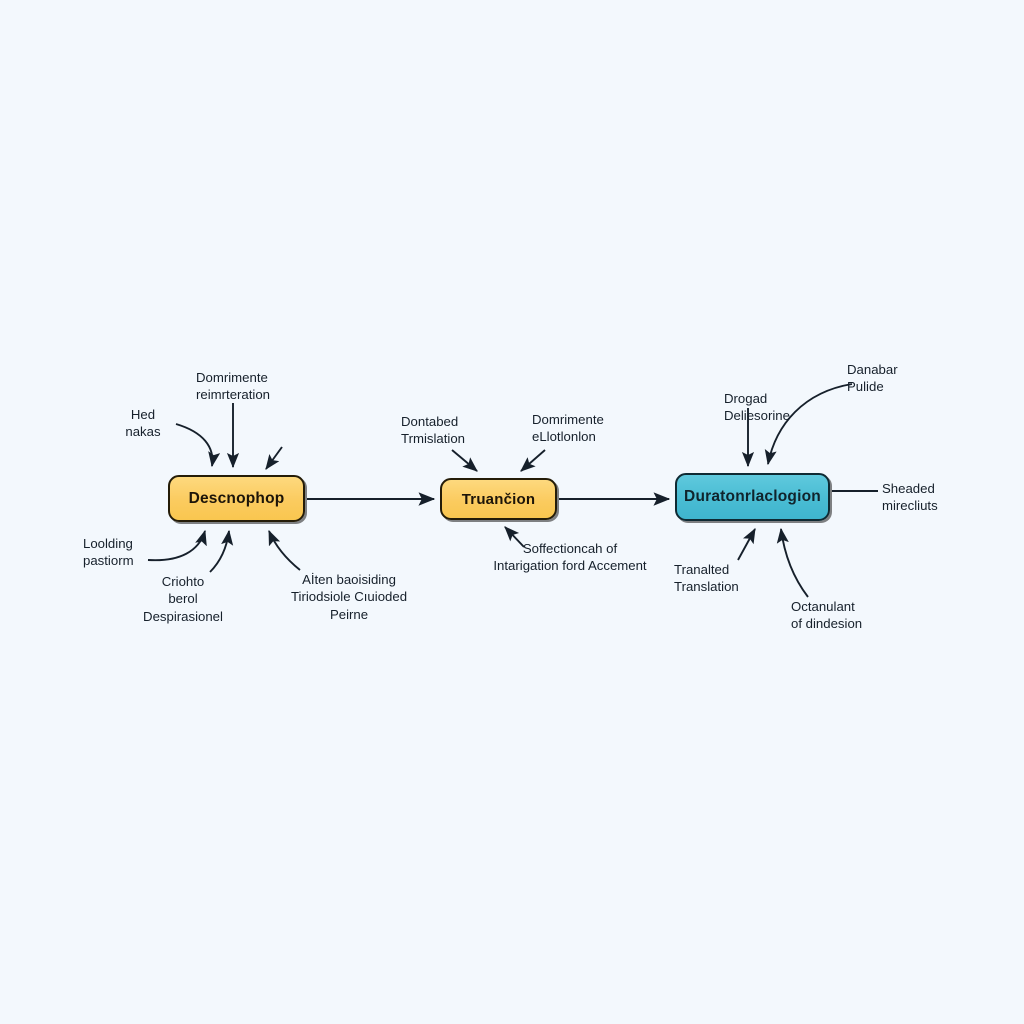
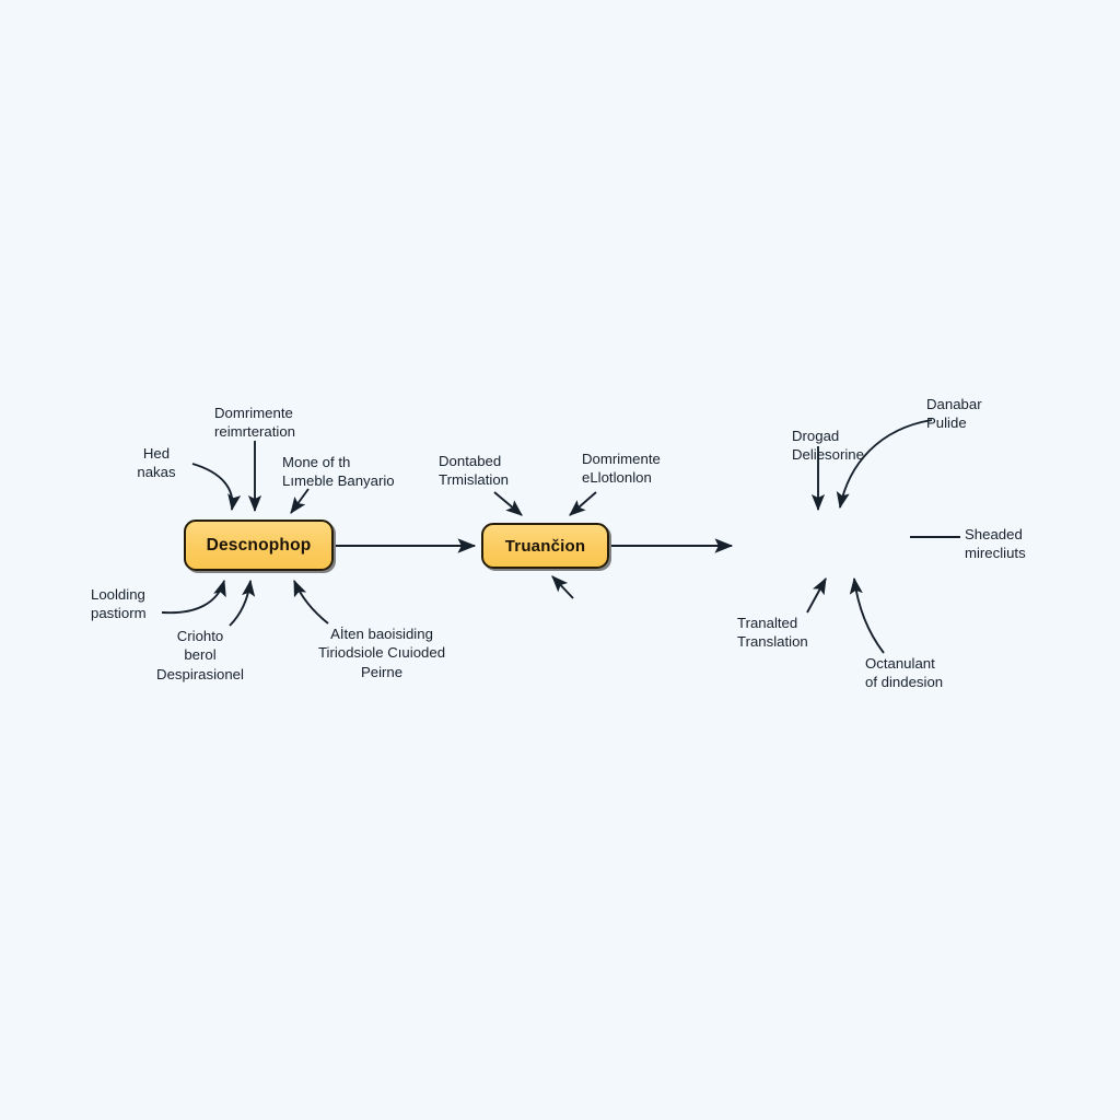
  Descnophop
  Truančion
- Duratonrlaclogion
  Hed
  nakas
  Domrimente
  reimrteration
+ Mone of th
+ Lımeble Banyario
  Loolding
  pastiorm
  Criohto
  berol
  Despirasionel
  Aİten baoisiding
  Tiriodsiole Cıuioded
  Peirne
  Dontabed
  Trmislation
  Domrimente
  eLlotlonlon
- Soffectioncah of
- Intarigation ford Accement
  Drogad
  Deliesorine
  Danabar
  Pulide
  Sheaded
  mirecliuts
  Tranalted
  Translation
  Octanulant
  of dindesion
